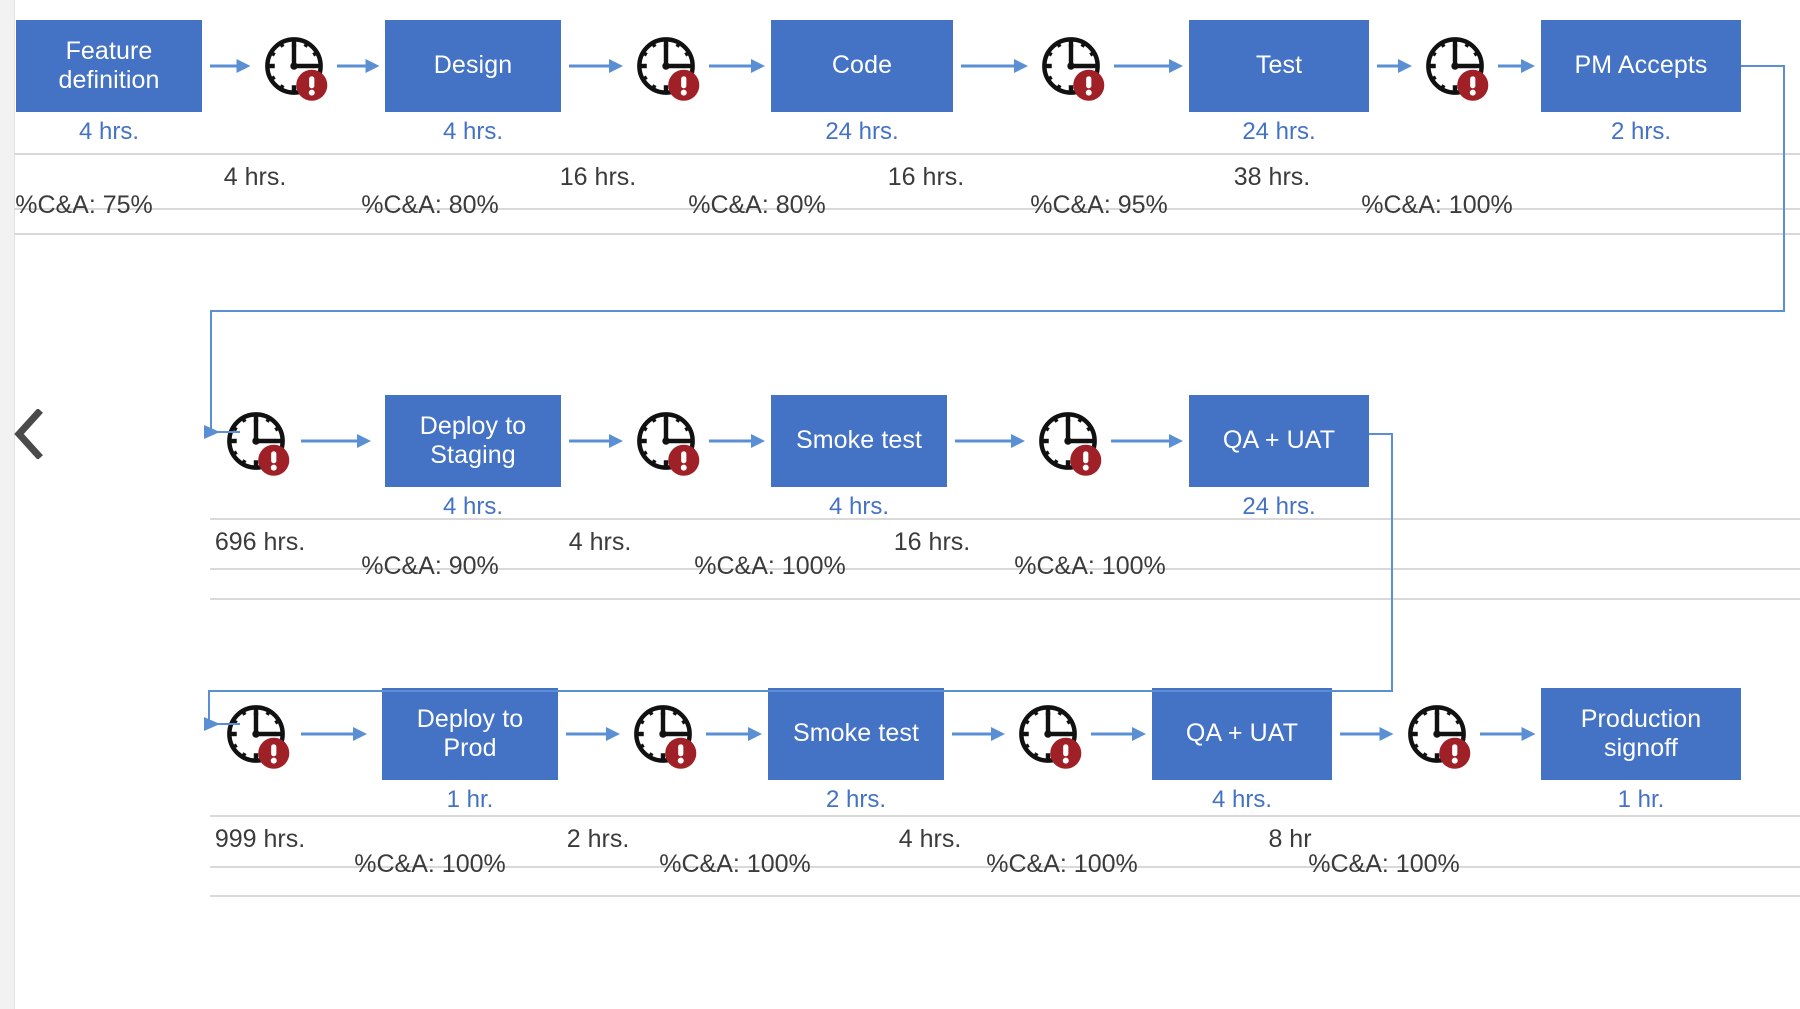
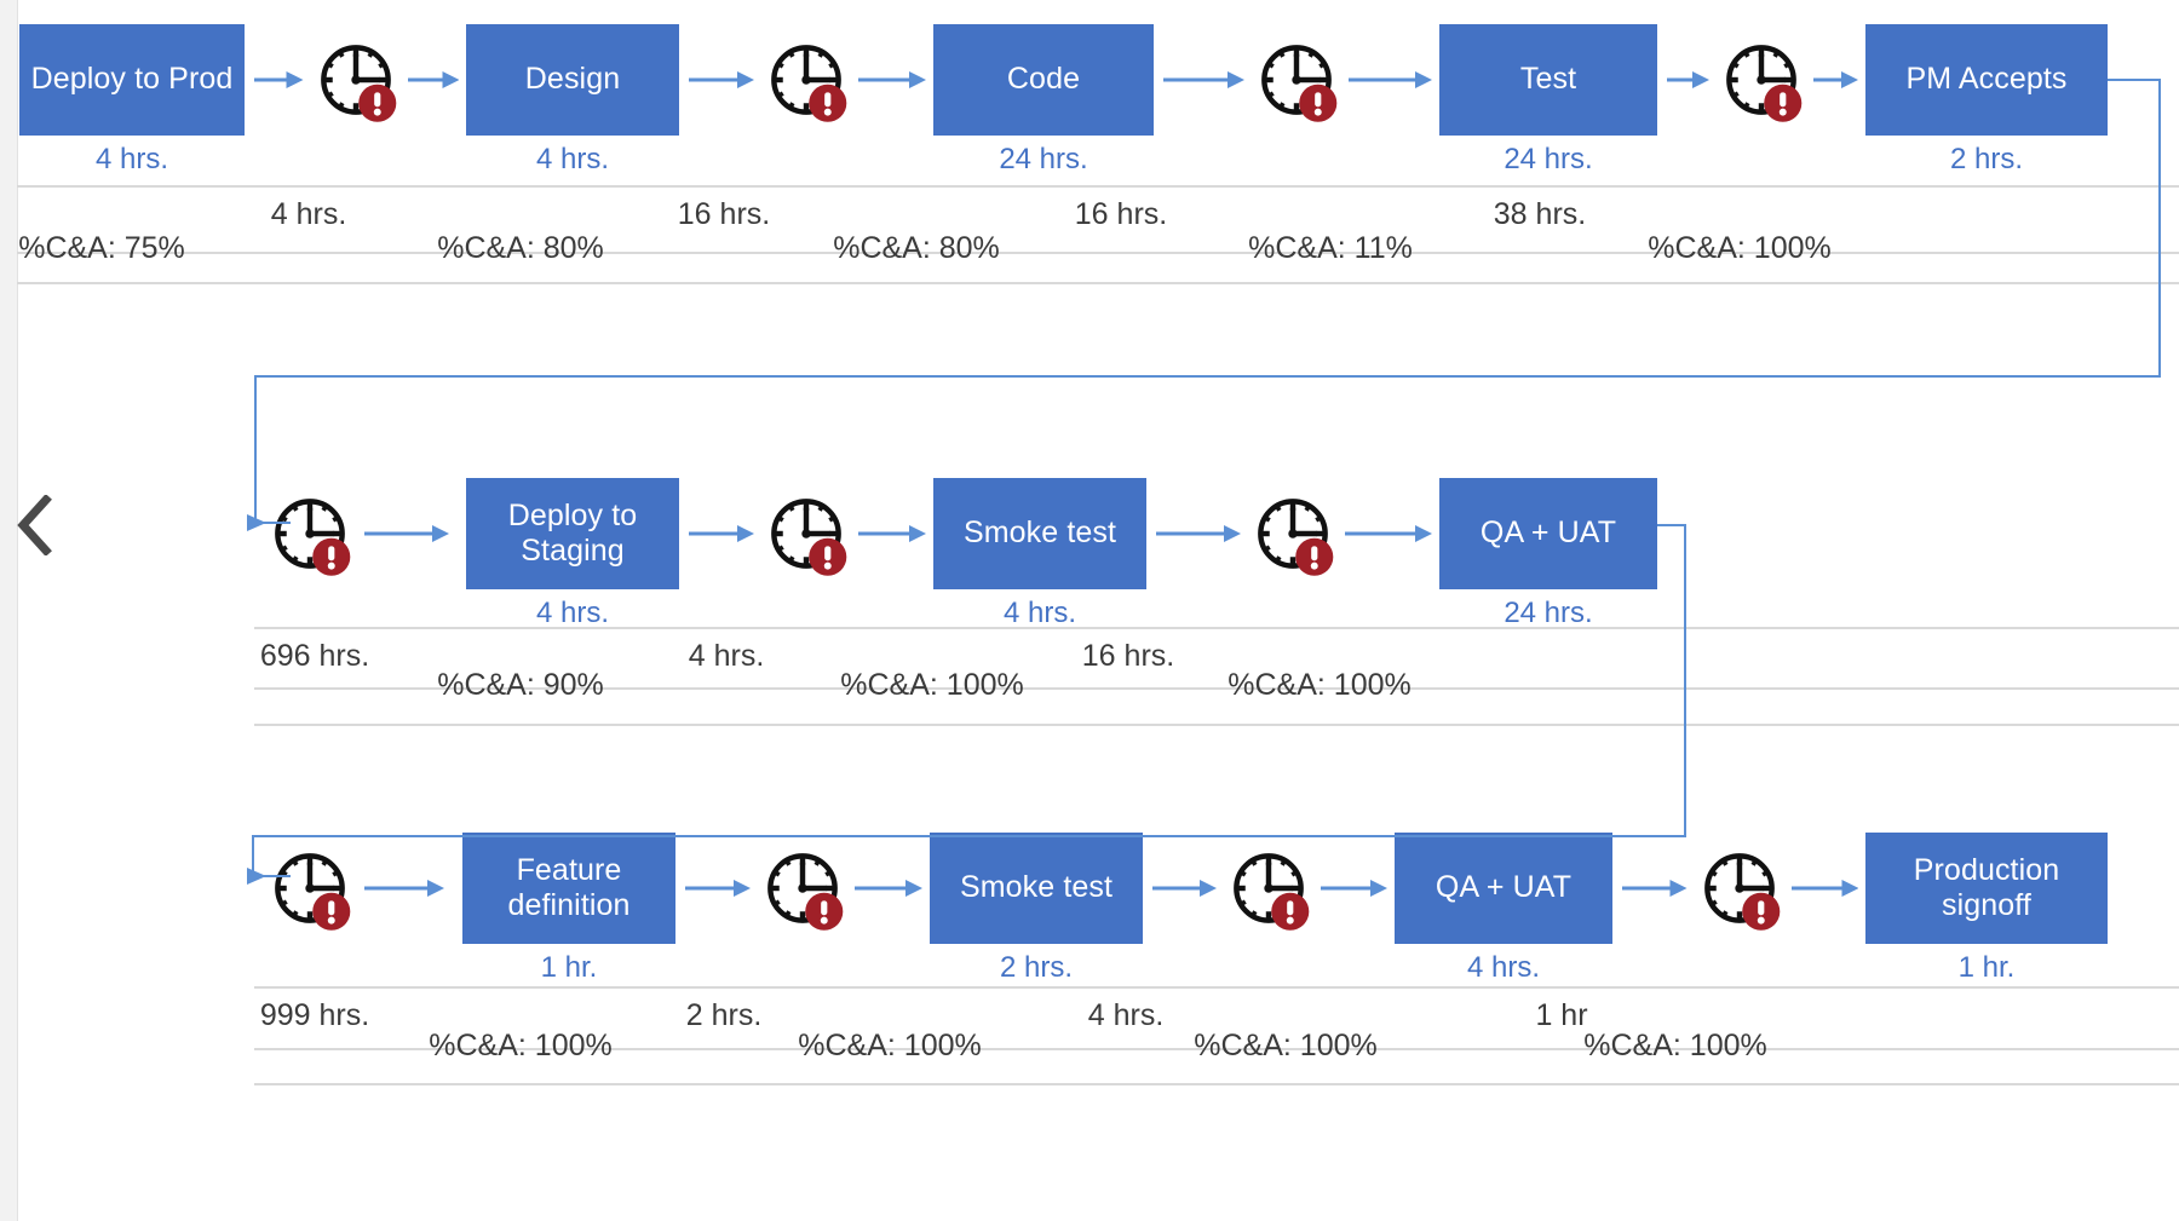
- Feature definition
+ Deploy to Prod
  4 hrs.
  Design
  4 hrs.
  Code
  24 hrs.
  Test
  24 hrs.
  PM Accepts
  2 hrs.
  4 hrs.
  16 hrs.
  16 hrs.
  38 hrs.
  %C&A: 75%
  %C&A: 80%
  %C&A: 80%
- %C&A: 95%
+ %C&A: 11%
  %C&A: 100%
  Deploy to Staging
  4 hrs.
  Smoke test
  4 hrs.
  QA + UAT
  24 hrs.
  696 hrs.
  4 hrs.
  16 hrs.
  %C&A: 90%
  %C&A: 100%
  %C&A: 100%
- Deploy to Prod
+ Feature definition
  1 hr.
  Smoke test
  2 hrs.
  QA + UAT
  4 hrs.
  Production signoff
  1 hr.
  999 hrs.
  2 hrs.
  4 hrs.
- 8 hr
+ 1 hr
  %C&A: 100%
  %C&A: 100%
  %C&A: 100%
  %C&A: 100%
